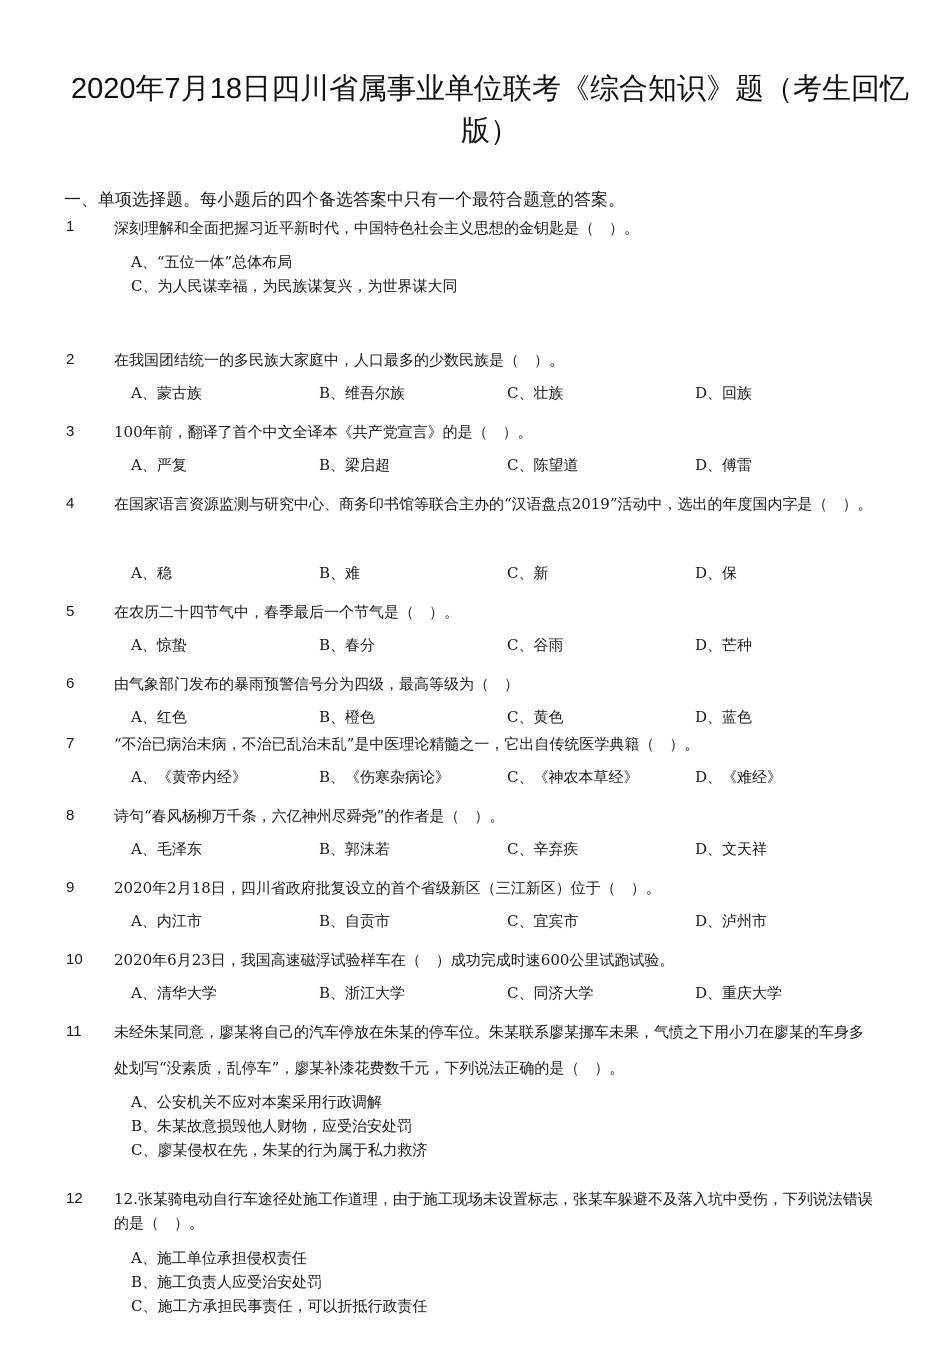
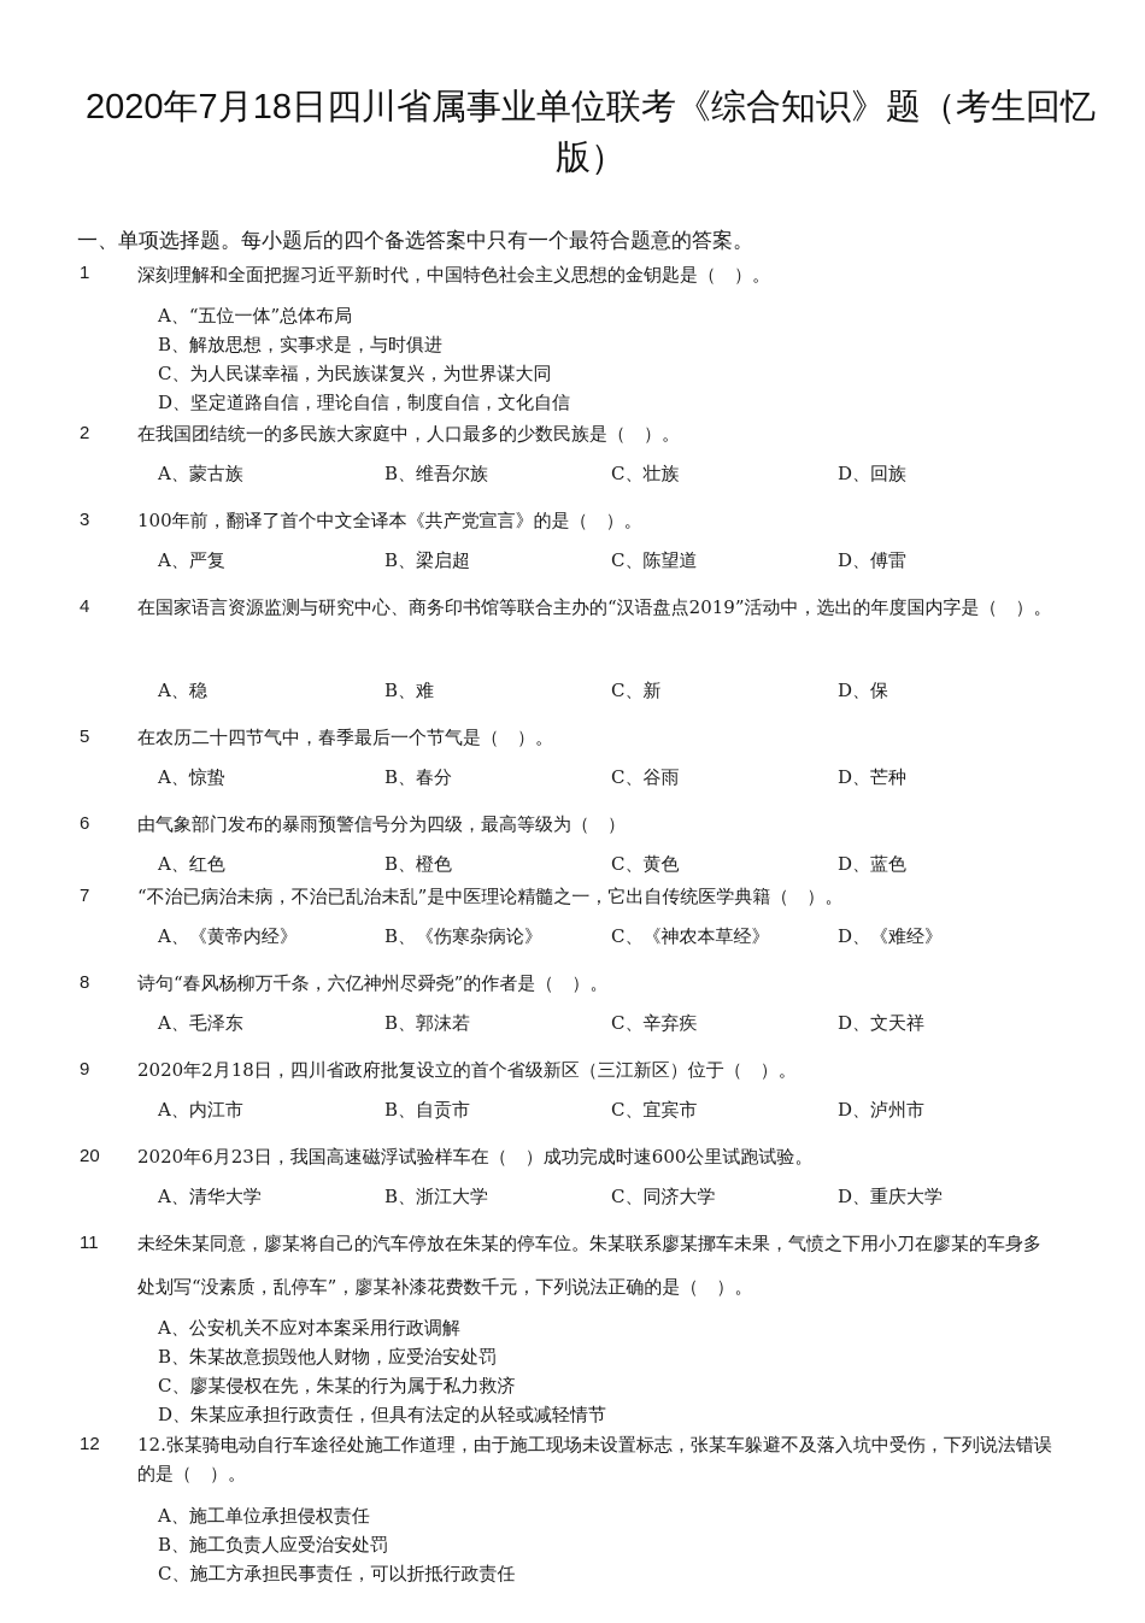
  2020年7月18日四川省属事业单位联考《综合知识》题（考生回忆版）
  一、单项选择题。每小题后的四个备选答案中只有一个最符合题意的答案。
  1
  深刻理解和全面把握习近平新时代，中国特色社会主义思想的金钥匙是（ ）。
  A、“五位一体”总体布局
+ B、解放思想，实事求是，与时俱进
  C、为人民谋幸福，为民族谋复兴，为世界谋大同
+ D、坚定道路自信，理论自信，制度自信，文化自信
  2
  在我国团结统一的多民族大家庭中，人口最多的少数民族是（ ）。
  A、蒙古族
  B、维吾尔族
  C、壮族
  D、回族
  3
  100年前，翻译了首个中文全译本《共产党宣言》的是（ ）。
  A、严复
  B、梁启超
  C、陈望道
  D、傅雷
  4
  在国家语言资源监测与研究中心、商务印书馆等联合主办的“汉语盘点2019”活动中，选出的年度国内字是（ ）。
  A、稳
  B、难
  C、新
  D、保
  5
  在农历二十四节气中，春季最后一个节气是（ ）。
  A、惊蛰
  B、春分
  C、谷雨
  D、芒种
  6
  由气象部门发布的暴雨预警信号分为四级，最高等级为（ ）
  A、红色
  B、橙色
  C、黄色
  D、蓝色
  7
  “不治已病治未病，不治已乱治未乱”是中医理论精髓之一，它出自传统医学典籍（ ）。
  A、《黄帝内经》
  B、《伤寒杂病论》
  C、《神农本草经》
  D、《难经》
  8
  诗句“春风杨柳万千条，六亿神州尽舜尧”的作者是（ ）。
  A、毛泽东
  B、郭沫若
  C、辛弃疾
  D、文天祥
  9
  2020年2月18日，四川省政府批复设立的首个省级新区（三江新区）位于（ ）。
  A、内江市
  B、自贡市
  C、宜宾市
  D、泸州市
- 10
+ 20
  2020年6月23日，我国高速磁浮试验样车在（ ）成功完成时速600公里试跑试验。
  A、清华大学
  B、浙江大学
  C、同济大学
  D、重庆大学
  11
  未经朱某同意，廖某将自己的汽车停放在朱某的停车位。朱某联系廖某挪车未果，气愤之下用小刀在廖某的车身多处划写“没素质，乱停车”，廖某补漆花费数千元，下列说法正确的是（ ）。
  A、公安机关不应对本案采用行政调解
  B、朱某故意损毁他人财物，应受治安处罚
  C、廖某侵权在先，朱某的行为属于私力救济
+ D、朱某应承担行政责任，但具有法定的从轻或减轻情节
  12
  12.张某骑电动自行车途径处施工作道理，由于施工现场未设置标志，张某车躲避不及落入坑中受伤，下列说法错误的是（ ）。
  A、施工单位承担侵权责任
  B、施工负责人应受治安处罚
  C、施工方承担民事责任，可以折抵行政责任
